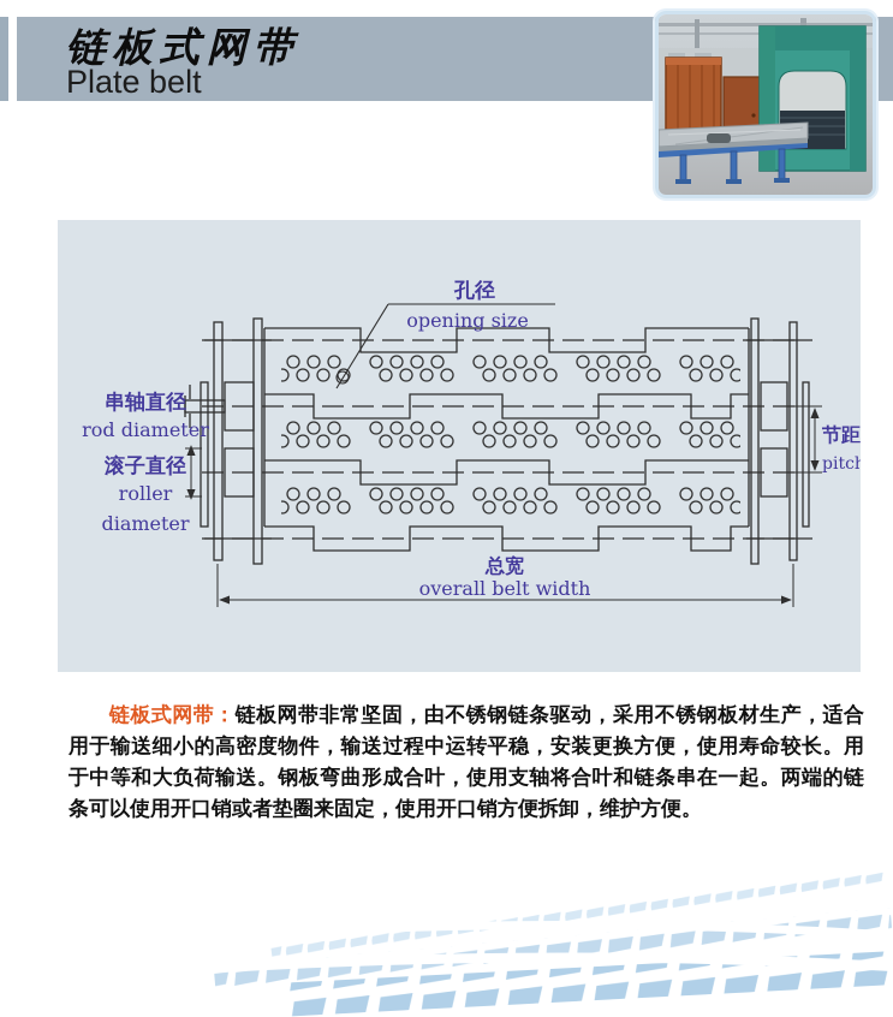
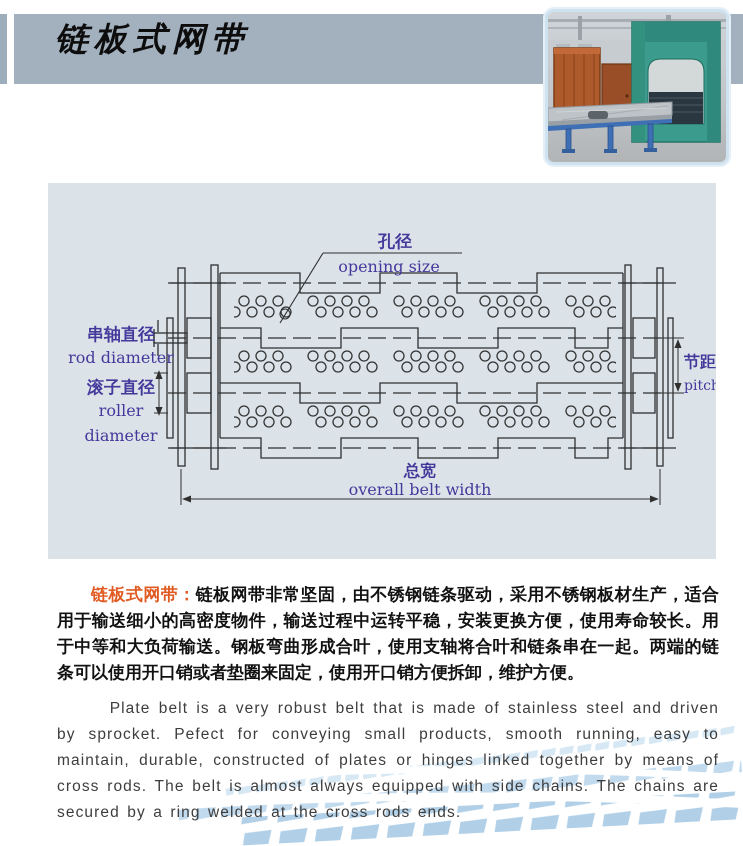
  链板式网带
- Plate belt
  孔径
  opening size
  串轴直径
  rod diameter
  滚子直径
  roller
  diameter
  节距
  pitch
  总宽
  overall belt width
  链板式网带：链板网带非常坚固，由不锈钢链条驱动，采用不锈钢板材生产，适合用于输送细小的高密度物件，输送过程中运转平稳，安装更换方便，使用寿命较长。用于中等和大负荷输送。钢板弯曲形成合叶，使用支轴将合叶和链条串在一起。两端的链条可以使用开口销或者垫圈来固定，使用开口销方便拆卸，维护方便。
+ Plate belt is a very robust belt that is made of stainless steel and driven by sprocket. Pefect for conveying small products, smooth running, easy to maintain, durable, constructed of plates or hinges linked together by means of cross rods. The belt is almost always equipped with side chains. The chains are secured by a ring welded at the cross rods ends.
